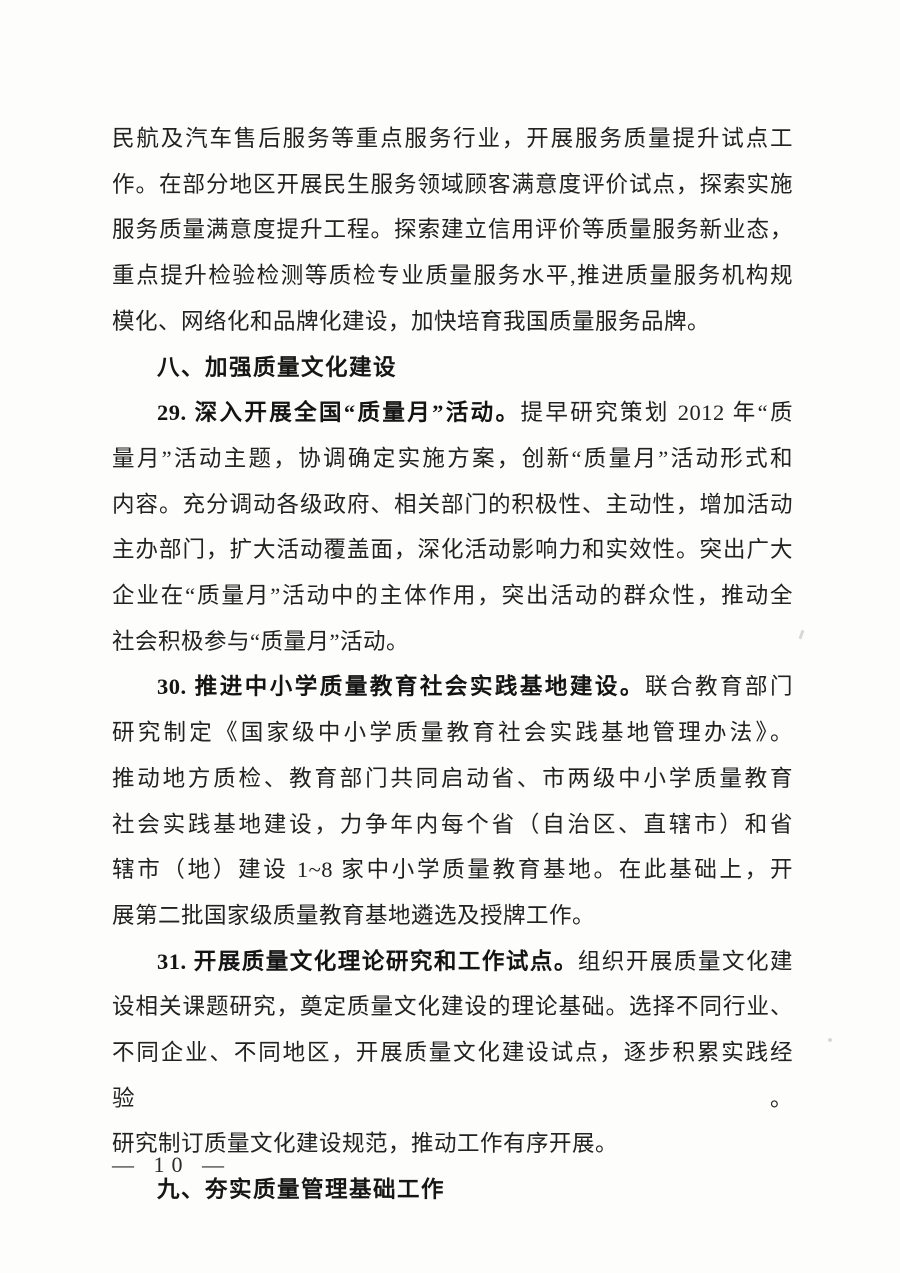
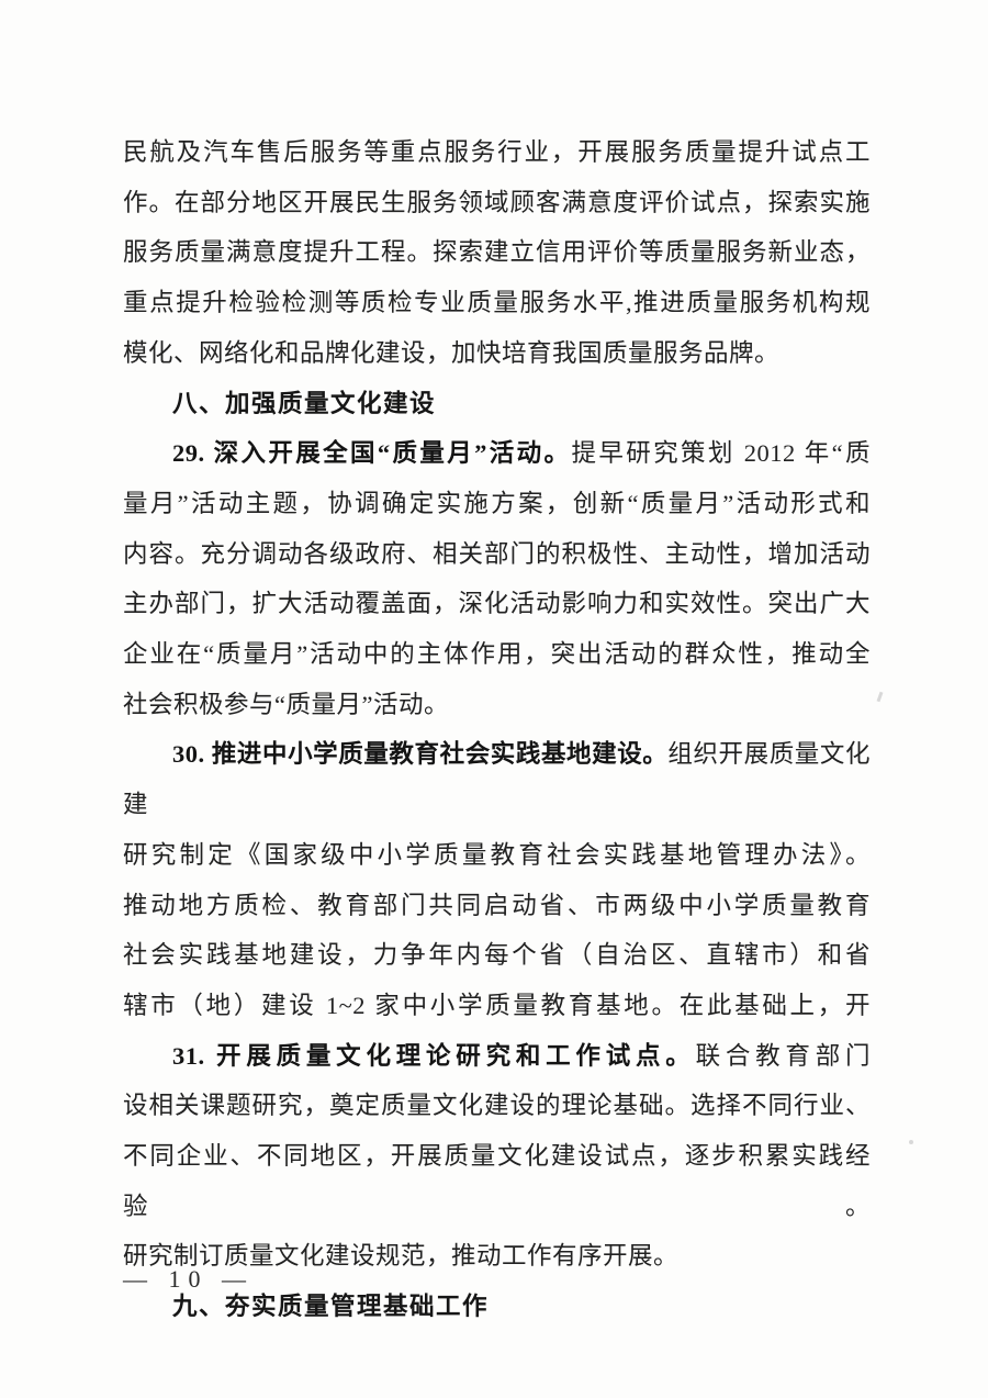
  民航及汽车售后服务等重点服务行业，开展服务质量提升试点工
  作。在部分地区开展民生服务领域顾客满意度评价试点，探索实施
  服务质量满意度提升工程。探索建立信用评价等质量服务新业态，
  重点提升检验检测等质检专业质量服务水平,推进质量服务机构规
  模化、网络化和品牌化建设，加快培育我国质量服务品牌。
  八、加强质量文化建设
  29. 深入开展全国“质量月”活动。提早研究策划 2012 年“质
  量月”活动主题，协调确定实施方案，创新“质量月”活动形式和
  内容。充分调动各级政府、相关部门的积极性、主动性，增加活动
  主办部门，扩大活动覆盖面，深化活动影响力和实效性。突出广大
  企业在“质量月”活动中的主体作用，突出活动的群众性，推动全
  社会积极参与“质量月”活动。
- 30. 推进中小学质量教育社会实践基地建设。联合教育部门
+ 30. 推进中小学质量教育社会实践基地建设。组织开展质量文化建
  研究制定《国家级中小学质量教育社会实践基地管理办法》。
  推动地方质检、教育部门共同启动省、市两级中小学质量教育
  社会实践基地建设，力争年内每个省（自治区、直辖市）和省
- 辖市（地）建设 1~8 家中小学质量教育基地。在此基础上，开
+ 辖市（地）建设 1~2 家中小学质量教育基地。在此基础上，开
- 展第二批国家级质量教育基地遴选及授牌工作。
- 31. 开展质量文化理论研究和工作试点。组织开展质量文化建
+ 31. 开展质量文化理论研究和工作试点。联合教育部门
  设相关课题研究，奠定质量文化建设的理论基础。选择不同行业、
  不同企业、不同地区，开展质量文化建设试点，逐步积累实践经验。
  研究制订质量文化建设规范，推动工作有序开展。
  九、夯实质量管理基础工作
  — 10 —
